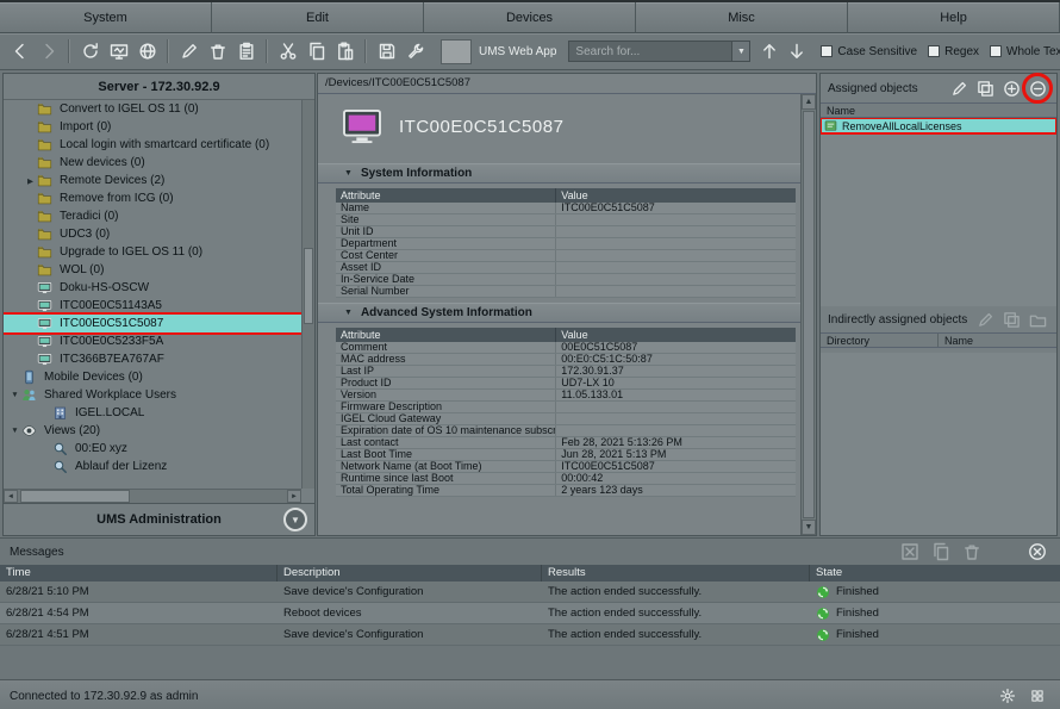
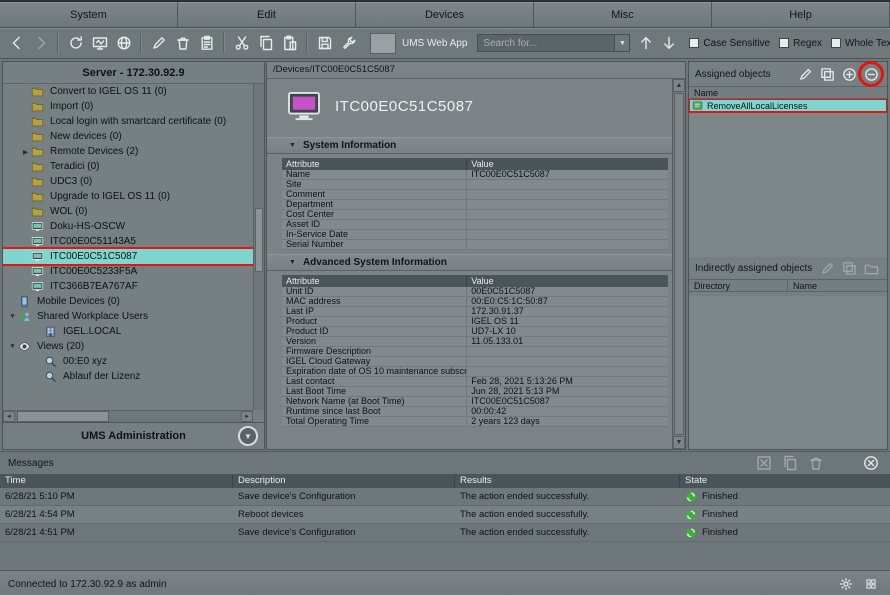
  System
  Edit
  Devices
  Misc
  Help
  UMS Web App
  Search for...
  Case Sensitive
  Regex
  Whole Tex
  Server - 172.30.92.9
  Convert to IGEL OS 11 (0)
  Import (0)
  Local login with smartcard certificate (0)
  New devices (0)
  Remote Devices (2)
- Remove from ICG (0)
  Teradici (0)
  UDC3 (0)
  Upgrade to IGEL OS 11 (0)
  WOL (0)
  Doku-HS-OSCW
  ITC00E0C51143A5
  ITC00E0C51C5087
  ITC00E0C5233F5A
  ITC366B7EA767AF
  Mobile Devices (0)
  Shared Workplace Users
  IGEL.LOCAL
  Views (20)
  00:E0 xyz
  Ablauf der Lizenz
  UMS Administration
  ▼
  /Devices/ITC00E0C51C5087
  ITC00E0C51C5087
  System Information
  Attribute
  Value
  Name
  ITC00E0C51C5087
  Site
- Unit ID
+ Comment
  Department
  Cost Center
  Asset ID
  In-Service Date
  Serial Number
  Advanced System Information
  Attribute
  Value
- Comment
+ Unit ID
  00E0C51C5087
  MAC address
  00:E0:C5:1C:50:87
  Last IP
  172.30.91.37
+ Product
+ IGEL OS 11
  Product ID
  UD7-LX 10
  Version
  11.05.133.01
  Firmware Description
  IGEL Cloud Gateway
  Expiration date of OS 10 maintenance subscr
  Last contact
  Feb 28, 2021 5:13:26 PM
  Last Boot Time
  Jun 28, 2021 5:13 PM
  Network Name (at Boot Time)
  ITC00E0C51C5087
  Runtime since last Boot
  00:00:42
  Total Operating Time
  2 years 123 days
  Assigned objects
  Name
  RemoveAllLocalLicenses
  Indirectly assigned objects
  Directory
  Name
  Messages
  Time
  Description
  Results
  State
  6/28/21 5:10 PM
  Save device's Configuration
  The action ended successfully.
  Finished
  6/28/21 4:54 PM
  Reboot devices
  The action ended successfully.
  Finished
  6/28/21 4:51 PM
  Save device's Configuration
  The action ended successfully.
  Finished
  Connected to 172.30.92.9 as admin
